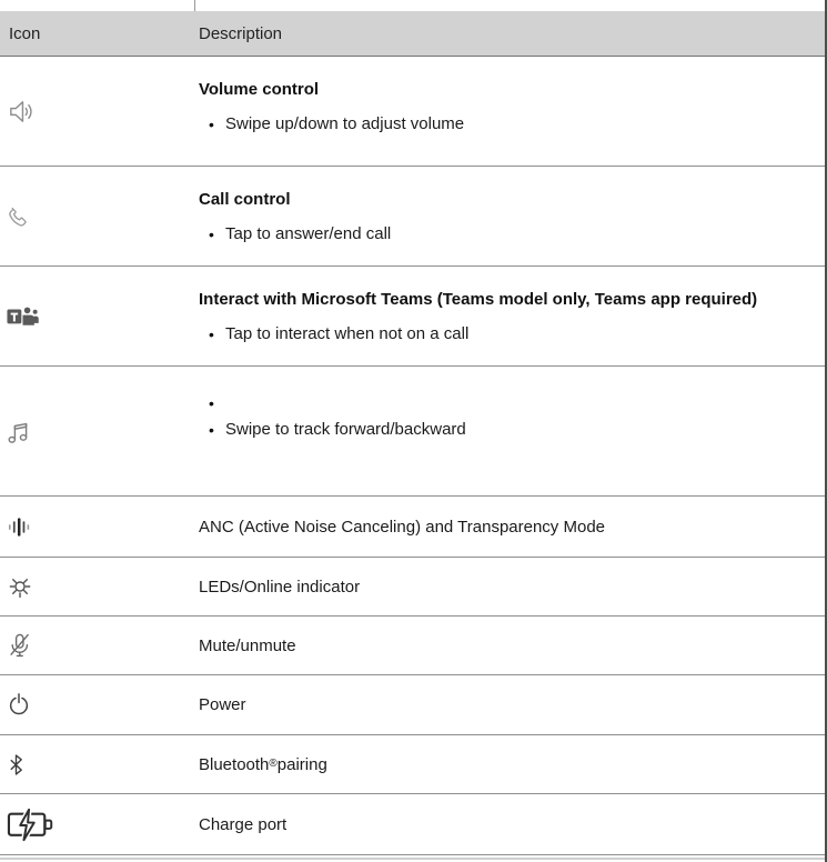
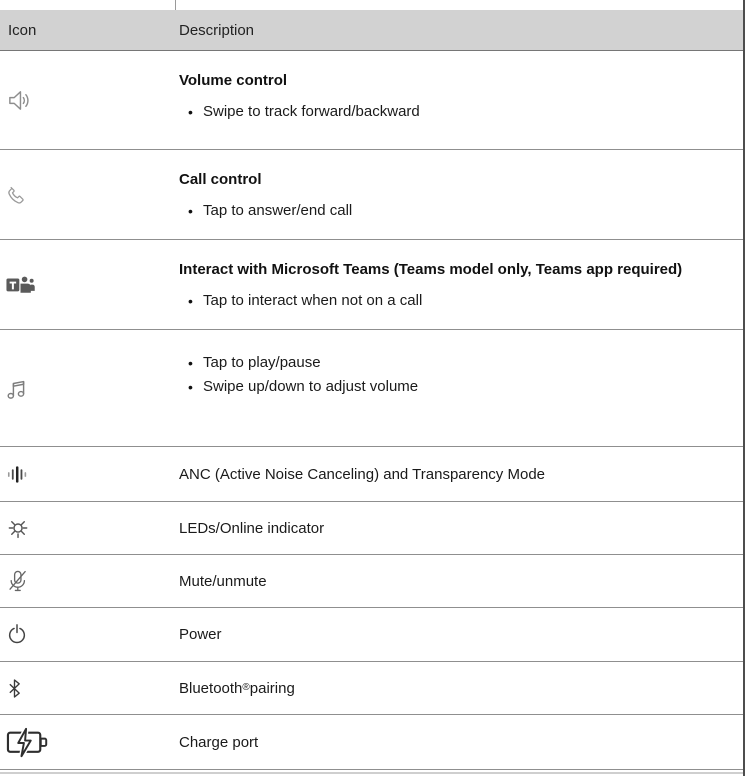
  Icon
  Description
  Volume control
  •
- Swipe up/down to adjust volume
+ Swipe to track forward/backward
  Call control
  •
  Tap to answer/end call
  Interact with Microsoft Teams (Teams model only, Teams app required)
  •
  Tap to interact when not on a call
  •
+ Tap to play/pause
  •
- Swipe to track forward/backward
+ Swipe up/down to adjust volume
  ANC (Active Noise Canceling) and Transparency Mode
  LEDs/Online indicator
  Mute/unmute
  Power
  Bluetooth
  ®
  pairing
  Charge port
